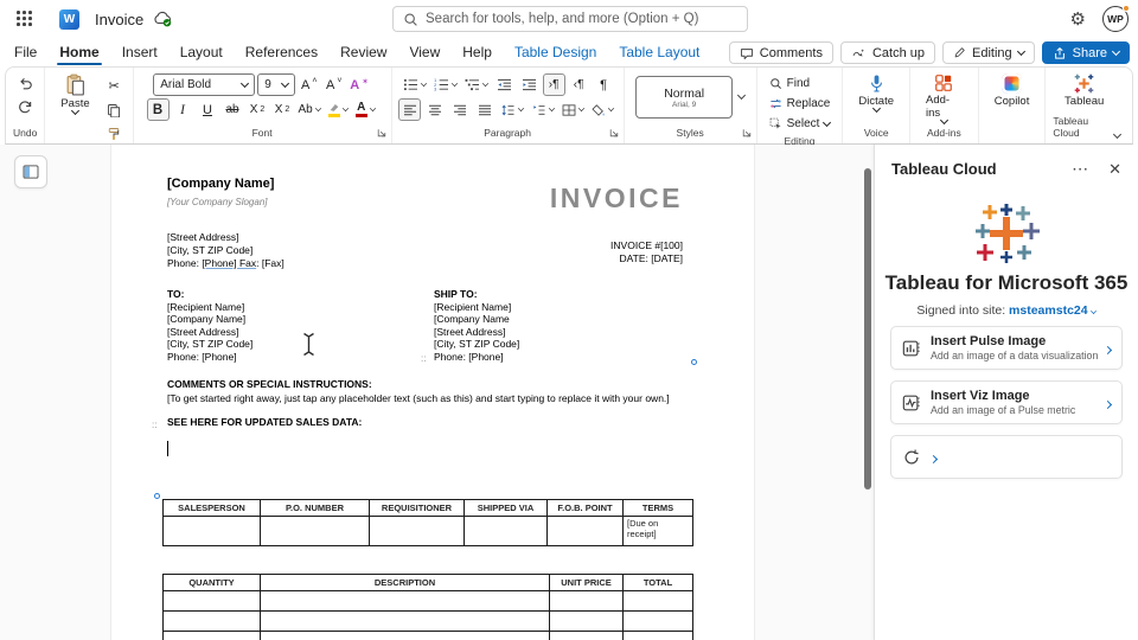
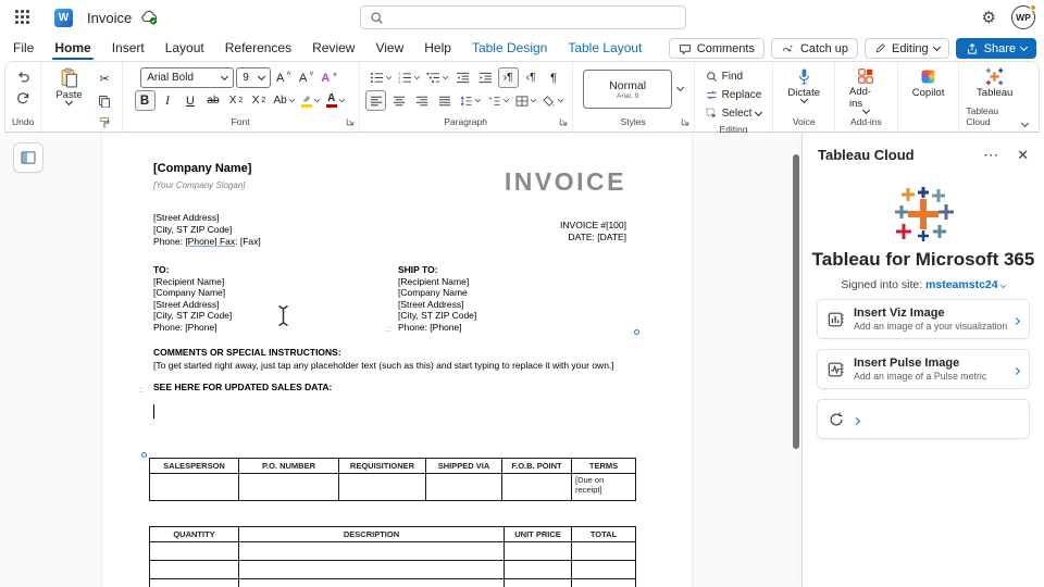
  W
  Invoice
- Search for tools, help, and more (Option + Q)
  ⚙
  WP
  File
  Home
  Insert
  Layout
  References
  Review
  View
  Help
  Table Design
  Table Layout
  Comments
  Catch up
  Editing
  Share
  Undo
  Paste
  ✂
  Arial Bold
  9
  A
  A
  A
  B
  I
  U
  ab
  X
  X
  Ab
  A
  Font
  ›¶
  ‹¶
  ¶
  Paragraph
  Normal
  Styles
  Find
  Replace
  Select
  Editing
  Dictate
  Voice
  Add-ins
  Add-ins
  Copilot
  Tableau
  Tableau Cloud
  [Company Name]
  [Your Company Slogan]
  INVOICE
  [Street Address]
  [City, ST ZIP Code]
  Phone: [Phone] Fax: [Fax]
  INVOICE #[100]
  DATE: [DATE]
  TO:
  [Recipient Name]
  [Company Name]
  [Street Address]
  [City, ST ZIP Code]
  Phone: [Phone]
  SHIP TO:
  [Recipient Name]
  [Company Name
  [Street Address]
  [City, ST ZIP Code]
  Phone: [Phone]
  ::
  COMMENTS OR SPECIAL INSTRUCTIONS:
  [To get started right away, just tap any placeholder text (such as this) and start typing to replace it with your own.]
  SEE HERE FOR UPDATED SALES DATA:
  ::
  SALESPERSON	P.O. NUMBER	REQUISITIONER	SHIPPED VIA	F.O.B. POINT	TERMS
  					[Due on receipt]
  QUANTITY	DESCRIPTION	UNIT PRICE	TOTAL
  Tableau Cloud
  ⋯
  ✕
  Tableau for Microsoft 365
  Signed into site: msteamstc24
- Insert Pulse Image
+ Insert Viz Image
- Add an image of a data visualization
+ Add an image of a your visualization
- Insert Viz Image
+ Insert Pulse Image
  Add an image of a Pulse metric
